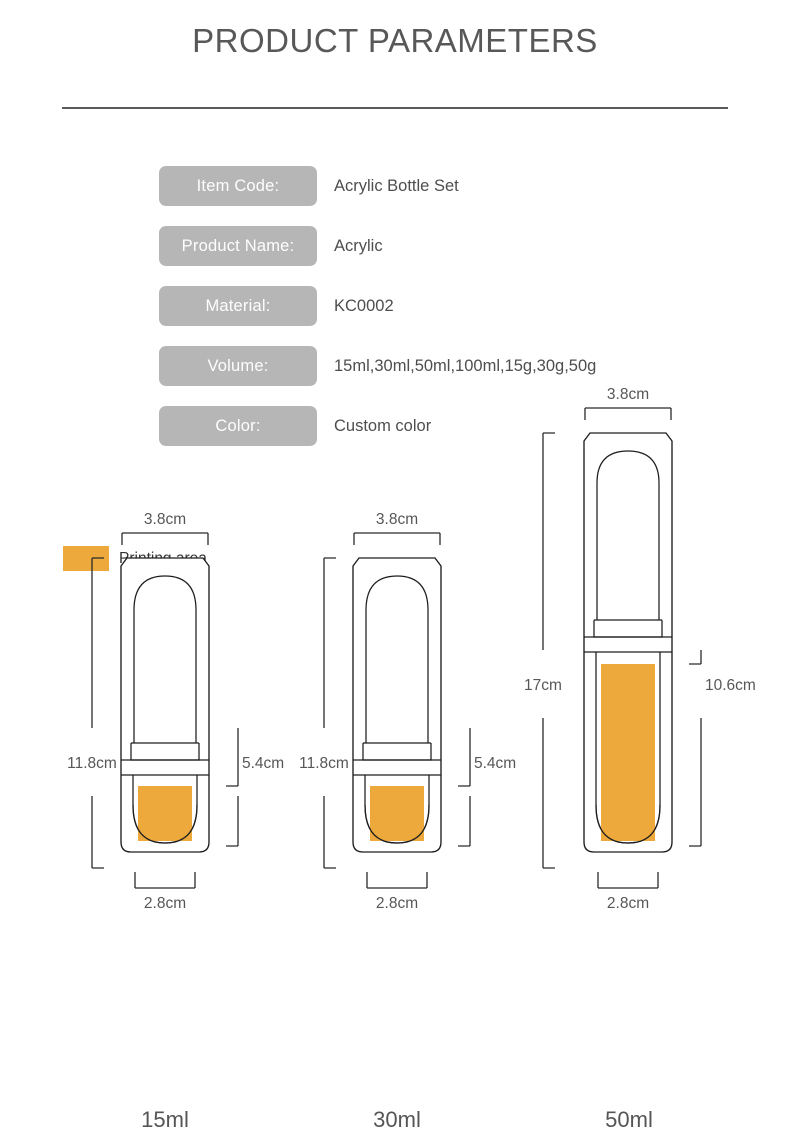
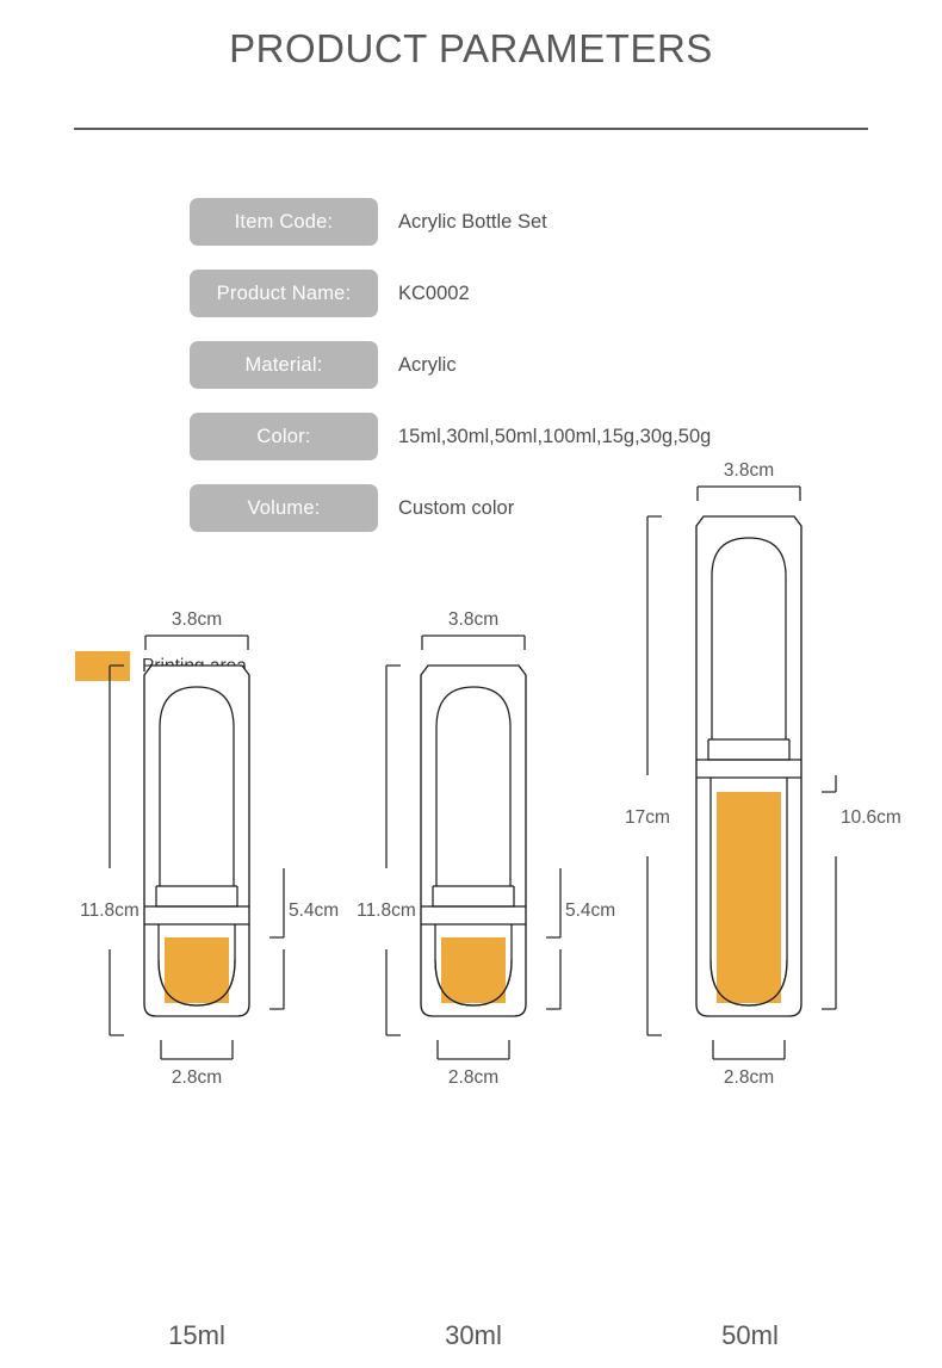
  PRODUCT PARAMETERS
  Item Code:
  Acrylic Bottle Set
  Product Name:
- Acrylic
+ KC0002
  Material:
- KC0002
+ Acrylic
- Volume:
+ Color:
  15ml,30ml,50ml,100ml,15g,30g,50g
- Color:
+ Volume:
  Custom color
  3.8cm
  11.8cm
  5.4cm
  2.8cm
  15ml
  3.8cm
  11.8cm
  5.4cm
  2.8cm
  30ml
  3.8cm
  17cm
  10.6cm
  2.8cm
  50ml
